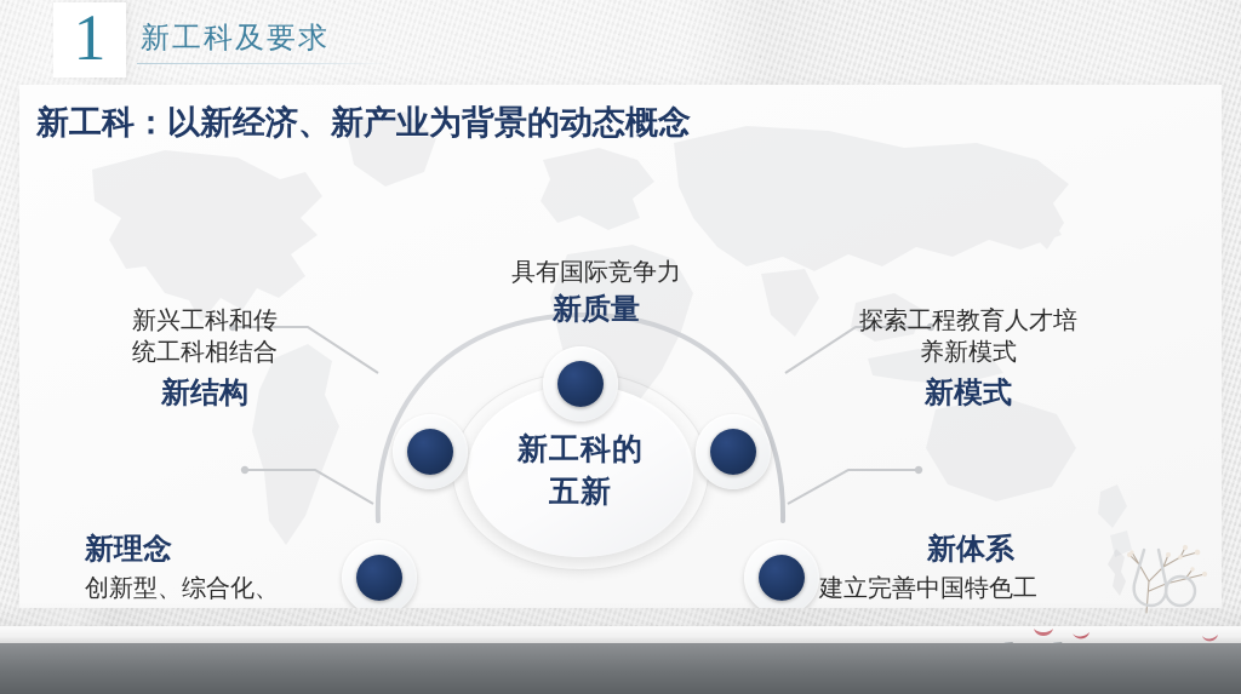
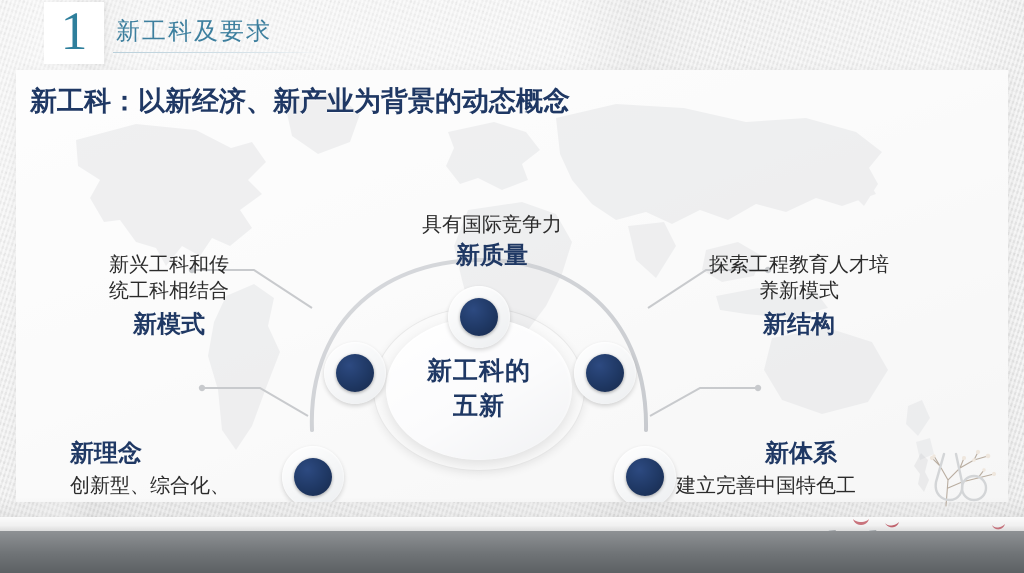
  1
  新工科及要求
  新工科：以新经济、新产业为背景的动态概念
  新工科的
  五新
  具有国际竞争力
  新质量
  新兴工科和传
  统工科相结合
- 新结构
+ 新模式
  探索工程教育人才培
  养新模式
- 新模式
+ 新结构
  新理念
  创新型、综合化、
  新体系
  建立完善中国特色工
